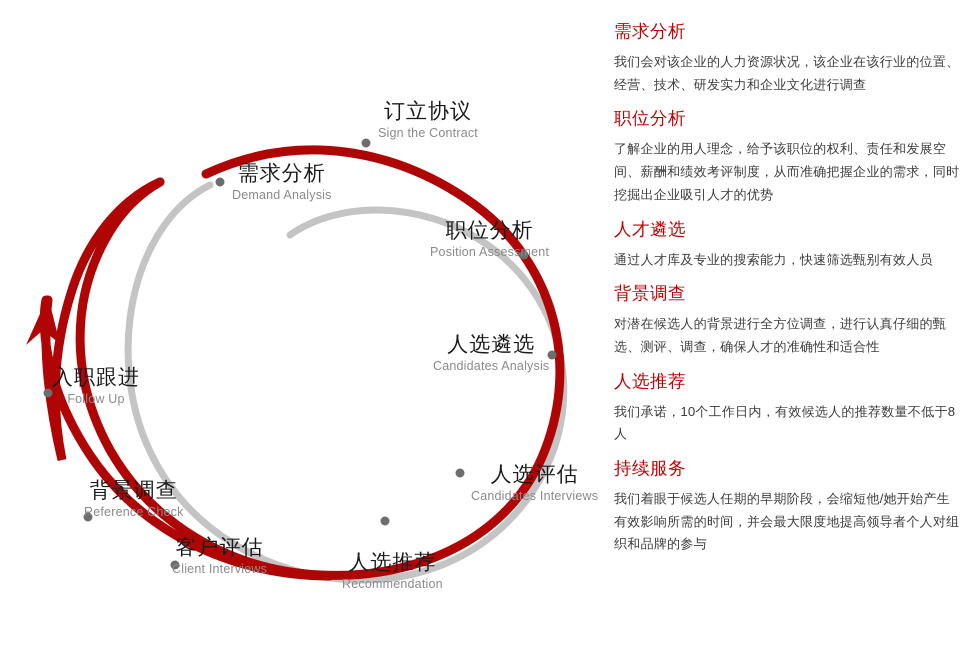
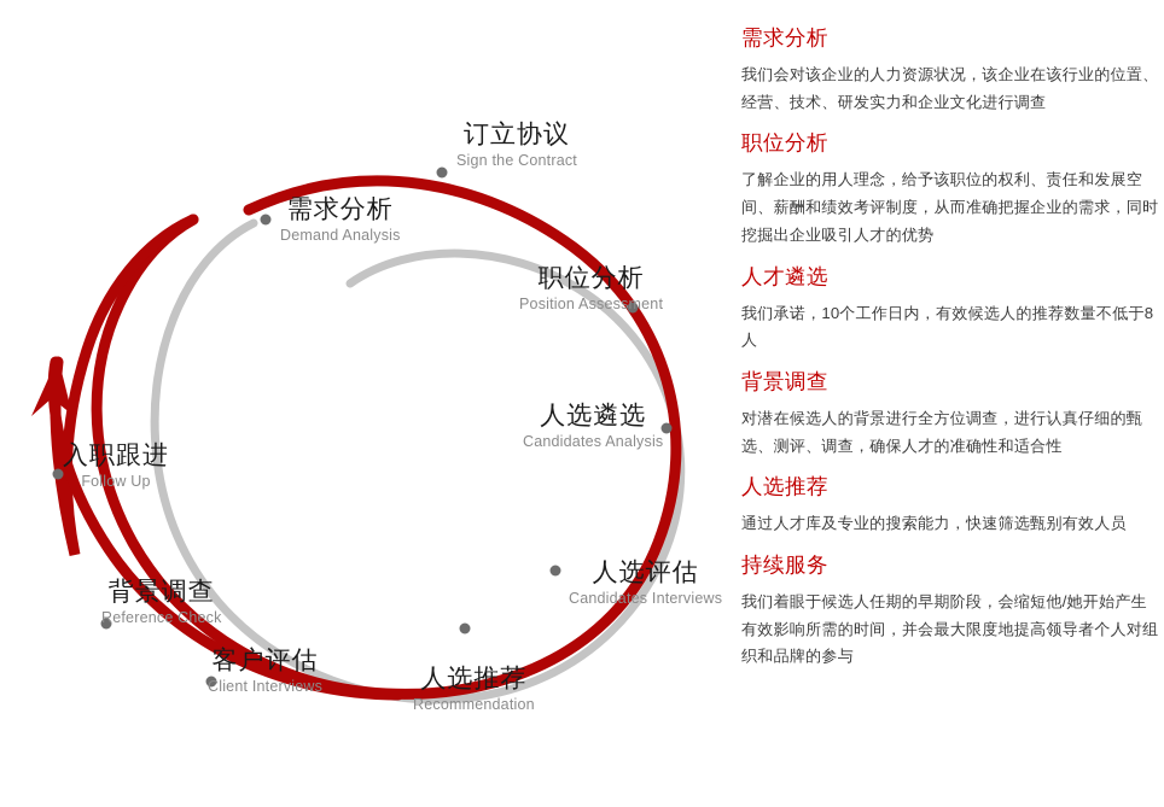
  订立协议
  Sign the Contract
  需求分析
  Demand Analysis
  职位分析
  Position Assessment
  人选遴选
  Candidates Analysis
  人选评估
  Candidates Interviews
  人选推荐
  Recommendation
  客户评估
  Client Interviews
  背景调查
  Reference Check
  入职跟进
  Follow Up
  需求分析
  我们会对该企业的人力资源状况，该企业在该行业的位置、经营、技术、研发实力和企业文化进行调查
  职位分析
  了解企业的用人理念，给予该职位的权利、责任和发展空间、薪酬和绩效考评制度，从而准确把握企业的需求，同时挖掘出企业吸引人才的优势
  人才遴选
- 通过人才库及专业的搜索能力，快速筛选甄别有效人员
+ 我们承诺，10个工作日内，有效候选人的推荐数量不低于8人
  背景调查
  对潜在候选人的背景进行全方位调查，进行认真仔细的甄选、测评、调查，确保人才的准确性和适合性
  人选推荐
- 我们承诺，10个工作日内，有效候选人的推荐数量不低于8人
+ 通过人才库及专业的搜索能力，快速筛选甄别有效人员
  持续服务
  我们着眼于候选人任期的早期阶段，会缩短他/她开始产生有效影响所需的时间，并会最大限度地提高领导者个人对组织和品牌的参与
